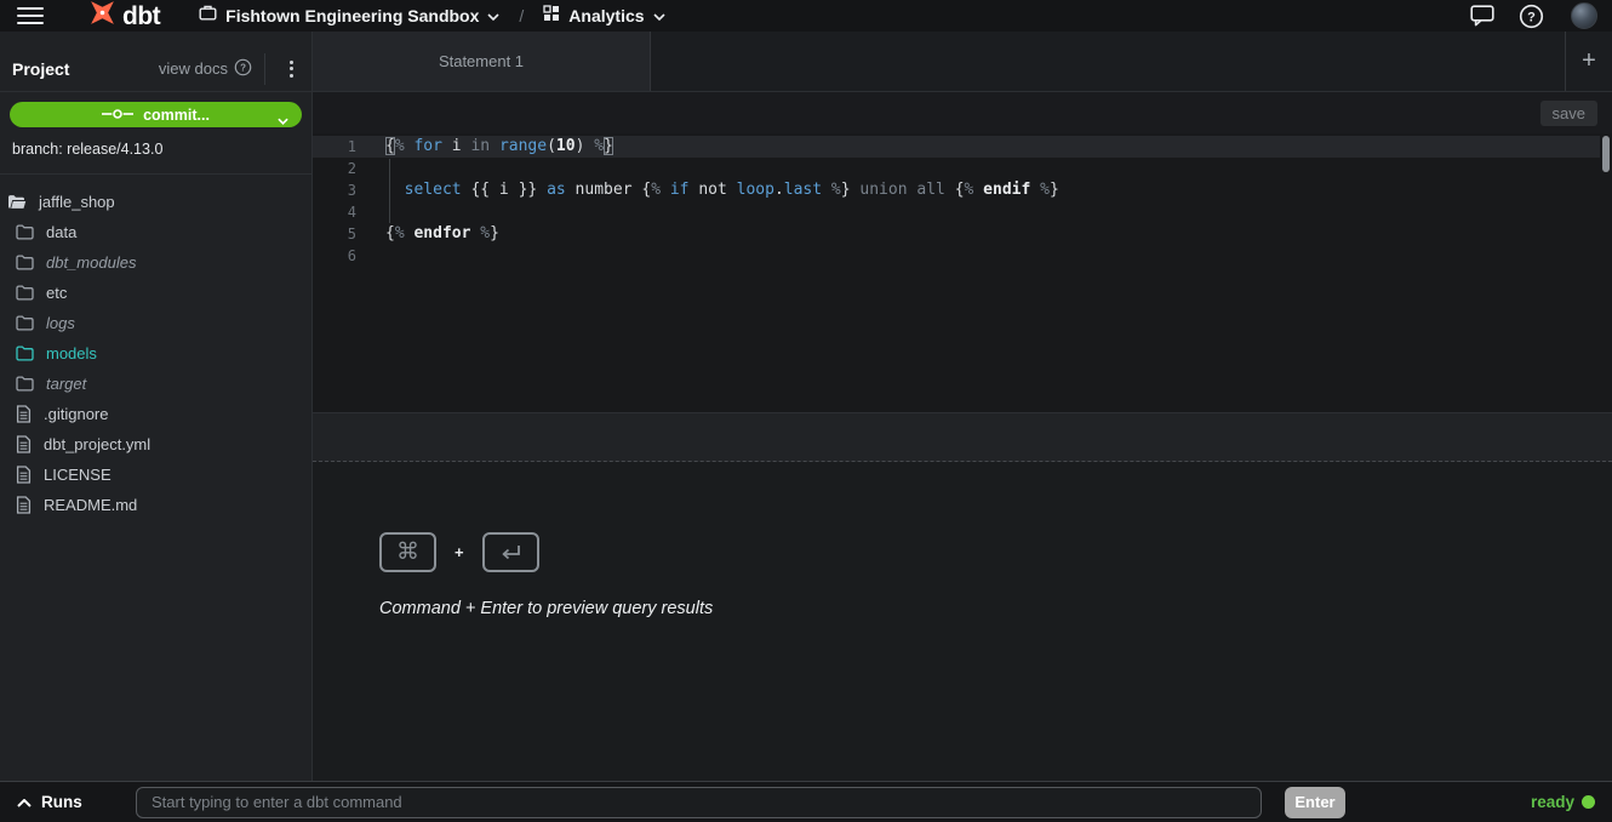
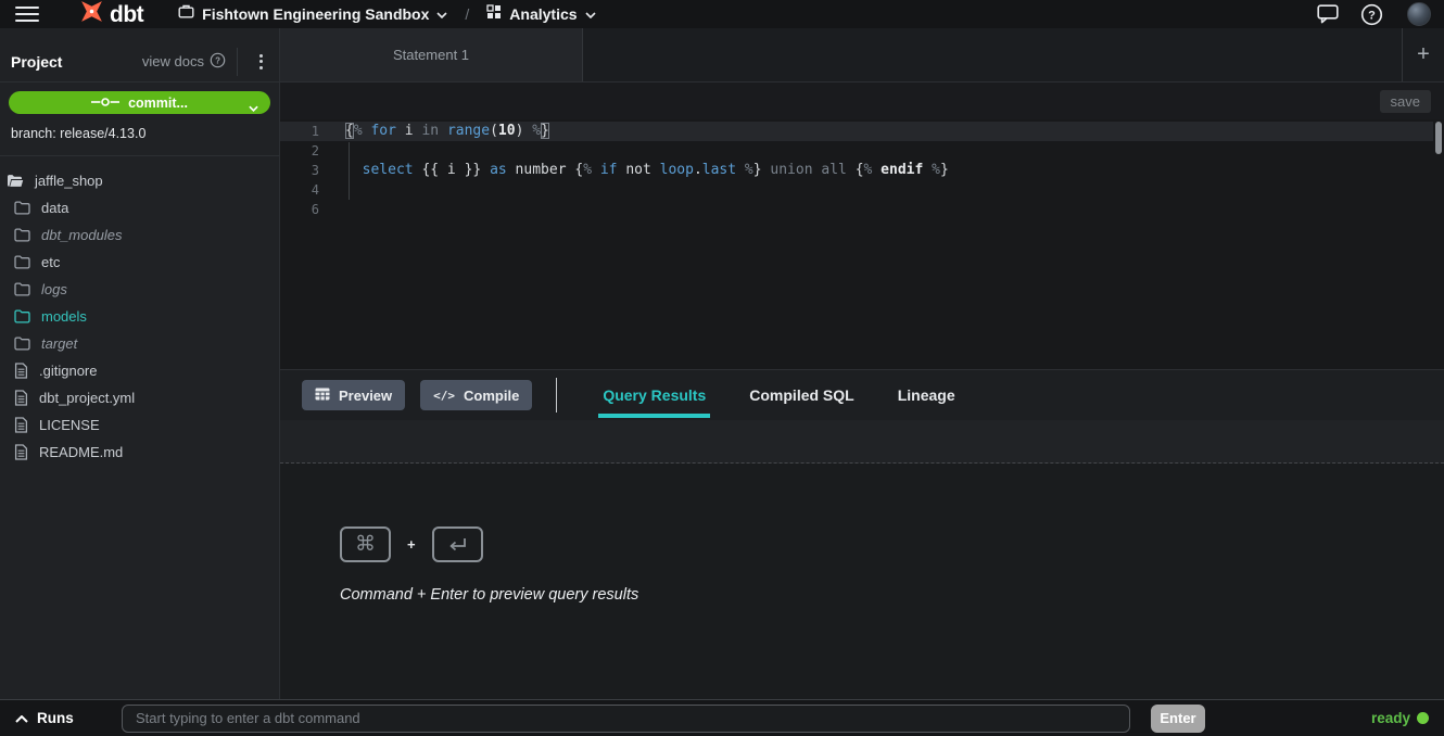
  dbt
  Fishtown Engineering Sandbox
  /
  Analytics
  ?
  Project
  view docs
  ?
  commit...
  branch: release/4.13.0
  jaffle_shop
  data
  dbt_modules
  etc
  logs
  models
  target
  .gitignore
  dbt_project.yml
  LICENSE
  README.md
  Statement 1
  +
  save
  1
  {% for i in range(10) %}
  2
  3
  select {{ i }} as number {% if not loop.last %} union all {% endif %}
  4
- 5
- {% endfor %}
  6
+ Preview
+ </>
+ Compile
+ Query Results
+ Compiled SQL
+ Lineage
  ⌘
  +
  Command + Enter to preview query results
  Runs
  Start typing to enter a dbt command
  Enter
  ready
